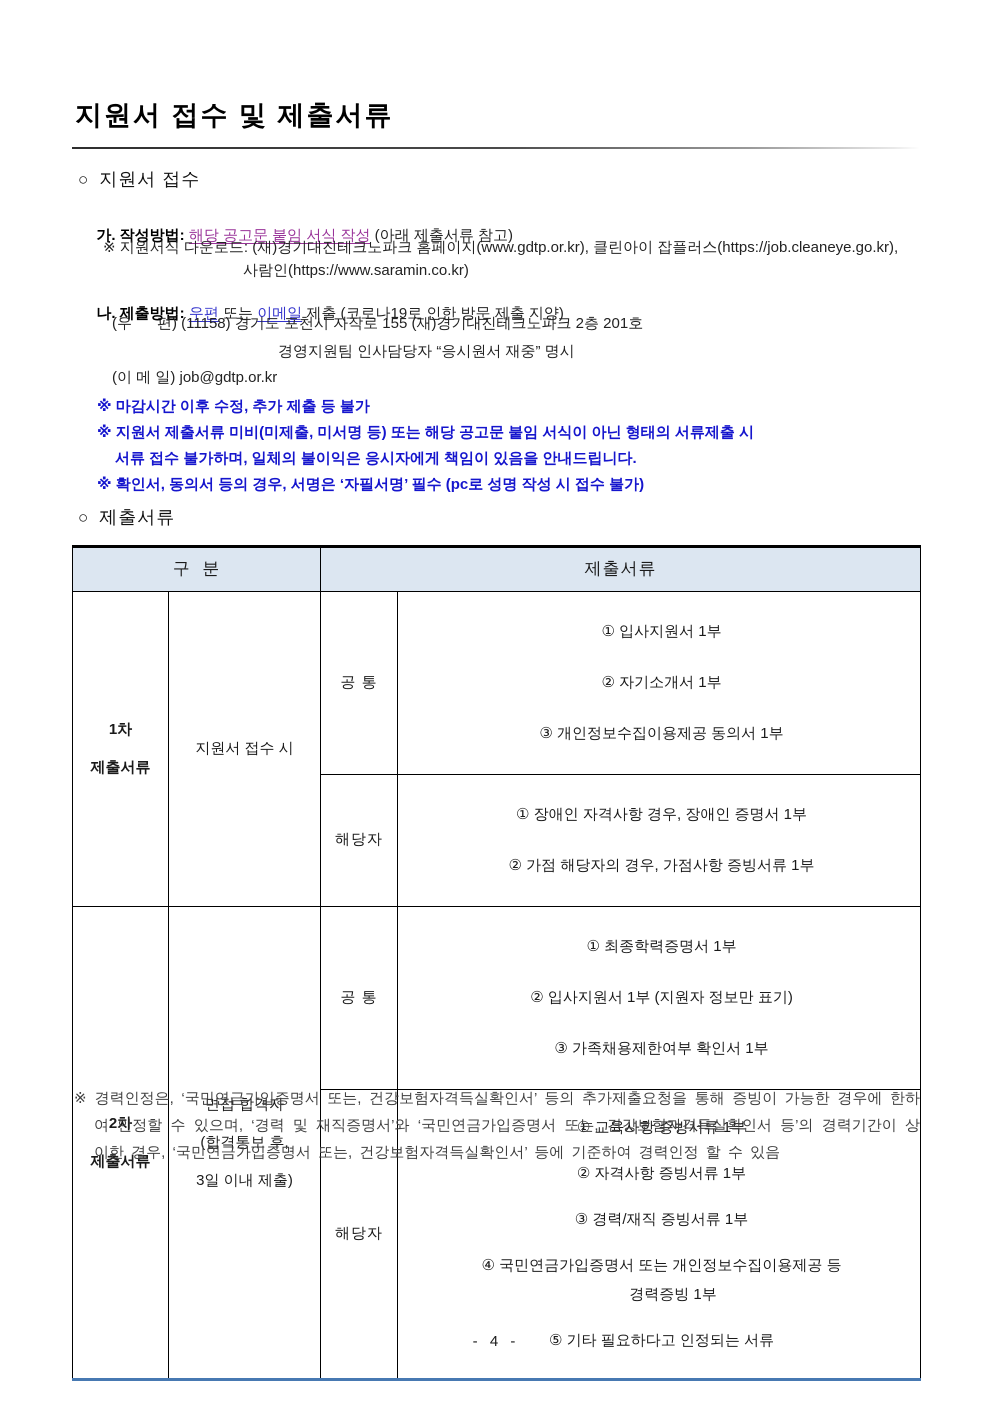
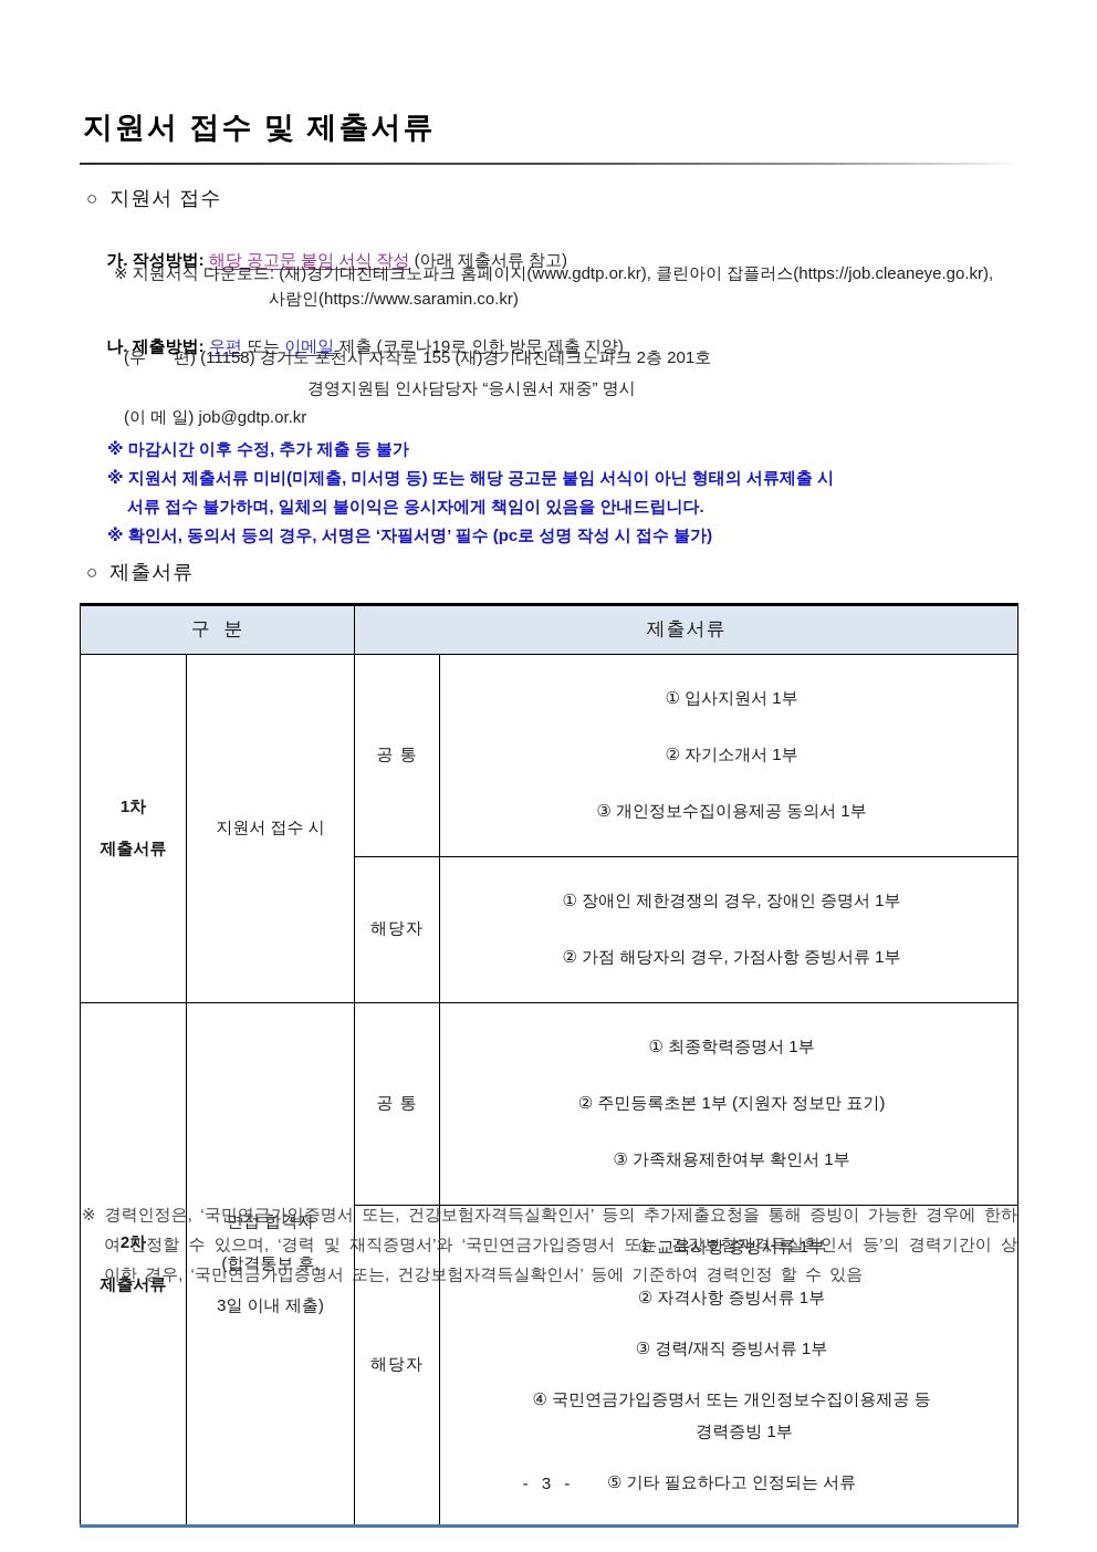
  지원서 접수 및 제출서류
  ○ 지원서 접수
  가. 작성방법: 해당 공고문 붙임 서식 작성 (아래 제출서류 참고)
  ※ 지원서식 다운로드: (재)경기대진테크노파크 홈페이지(www.gdtp.or.kr), 클린아이 잡플러스(https://job.cleaneye.go.kr),
  사람인(https://www.saramin.co.kr)
  나. 제출방법: 우편 또는 이메일 제출 (코로나19로 인한 방문 제출 지양)
  (우 편) (11158) 경기도 포천시 자작로 155 (재)경기대진테크노파크 2층 201호
  경영지원팀 인사담당자 “응시원서 재중” 명시
  (이 메 일) job@gdtp.or.kr
  ※ 마감시간 이후 수정, 추가 제출 등 불가
  ※ 지원서 제출서류 미비(미제출, 미서명 등) 또는 해당 공고문 붙임 서식이 아닌 형태의 서류제출 시
  서류 접수 불가하며, 일체의 불이익은 응시자에게 책임이 있음을 안내드립니다.
  ※ 확인서, 동의서 등의 경우, 서명은 ‘자필서명’ 필수 (pc로 성명 작성 시 접수 불가)
  ○ 제출서류
  구 분	제출서류
  1차 제출서류	지원서 접수 시	공 통	① 입사지원서 1부 ② 자기소개서 1부 ③ 개인정보수집이용제공 동의서 1부
- 해당자	① 장애인 자격사항 경우, 장애인 증명서 1부 ② 가점 해당자의 경우, 가점사항 증빙서류 1부
+ 해당자	① 장애인 제한경쟁의 경우, 장애인 증명서 1부 ② 가점 해당자의 경우, 가점사항 증빙서류 1부
- 2차 제출서류	면접 합격자 (합격통보 후, 3일 이내 제출)	공 통	① 최종학력증명서 1부 ② 입사지원서 1부 (지원자 정보만 표기) ③ 가족채용제한여부 확인서 1부
+ 2차 제출서류	면접 합격자 (합격통보 후, 3일 이내 제출)	공 통	① 최종학력증명서 1부 ② 주민등록초본 1부 (지원자 정보만 표기) ③ 가족채용제한여부 확인서 1부
  해당자	① 교육사항 증빙서류 1부 ② 자격사항 증빙서류 1부 ③ 경력/재직 증빙서류 1부 ④ 국민연금가입증명서 또는 개인정보수집이용제공 등 경력증빙 1부 ⑤ 기타 필요하다고 인정되는 서류
  ※ 경력인정은, ‘국민연금가입증명서 또는, 건강보험자격득실확인서’ 등의 추가제출요청을 통해 증빙이 가능한 경우에 한하여 인정할 수 있으며, ‘경력 및 재직증명서’와 ‘국민연금가입증명서 또는, 건강보험자격득실확인서 등’의 경력기간이 상이한 경우, ‘국민연금가입증명서 또는, 건강보험자격득실확인서’ 등에 기준하여 경력인정 할 수 있음
- - 4 -
+ - 3 -
